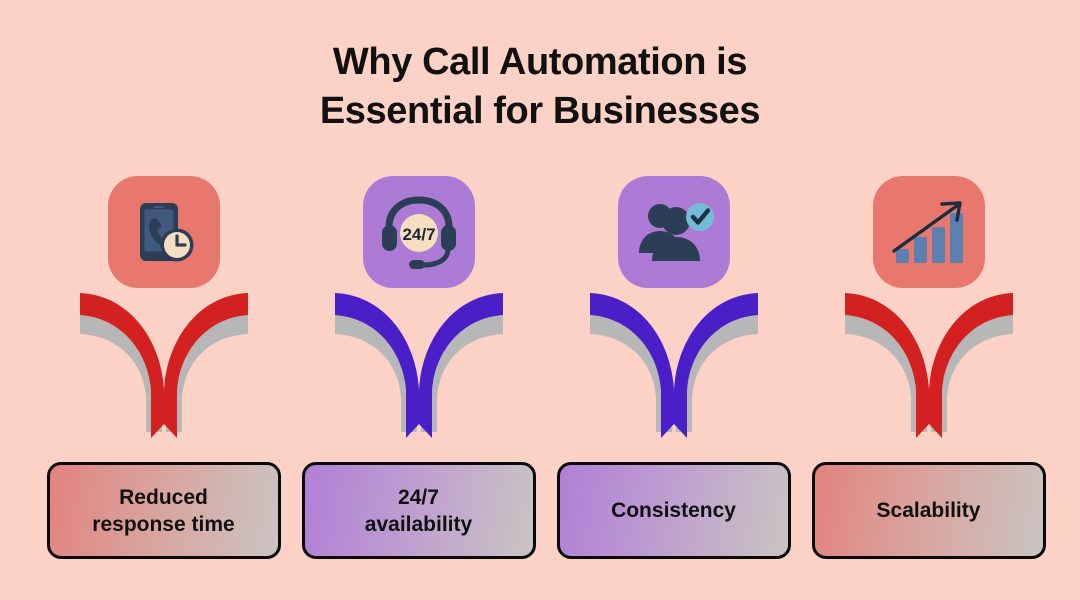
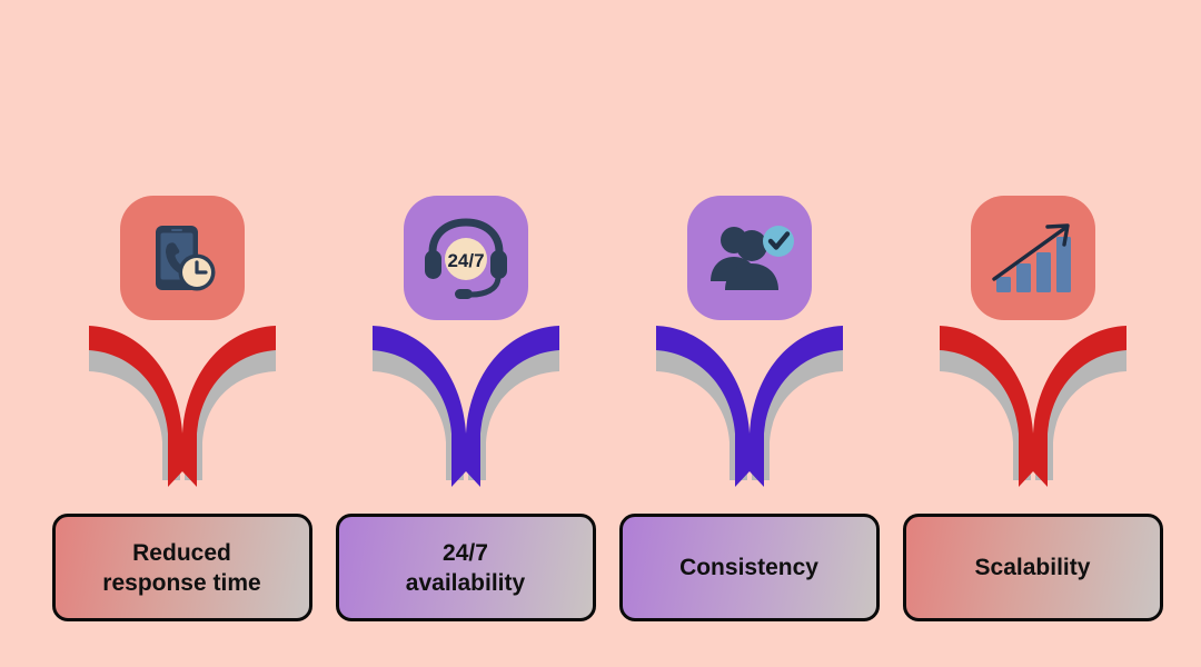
- Why Call Automation is
- Essential for Businesses
  Reduced
  response time
  24/7
  24/7
  availability
  Consistency
  Scalability
